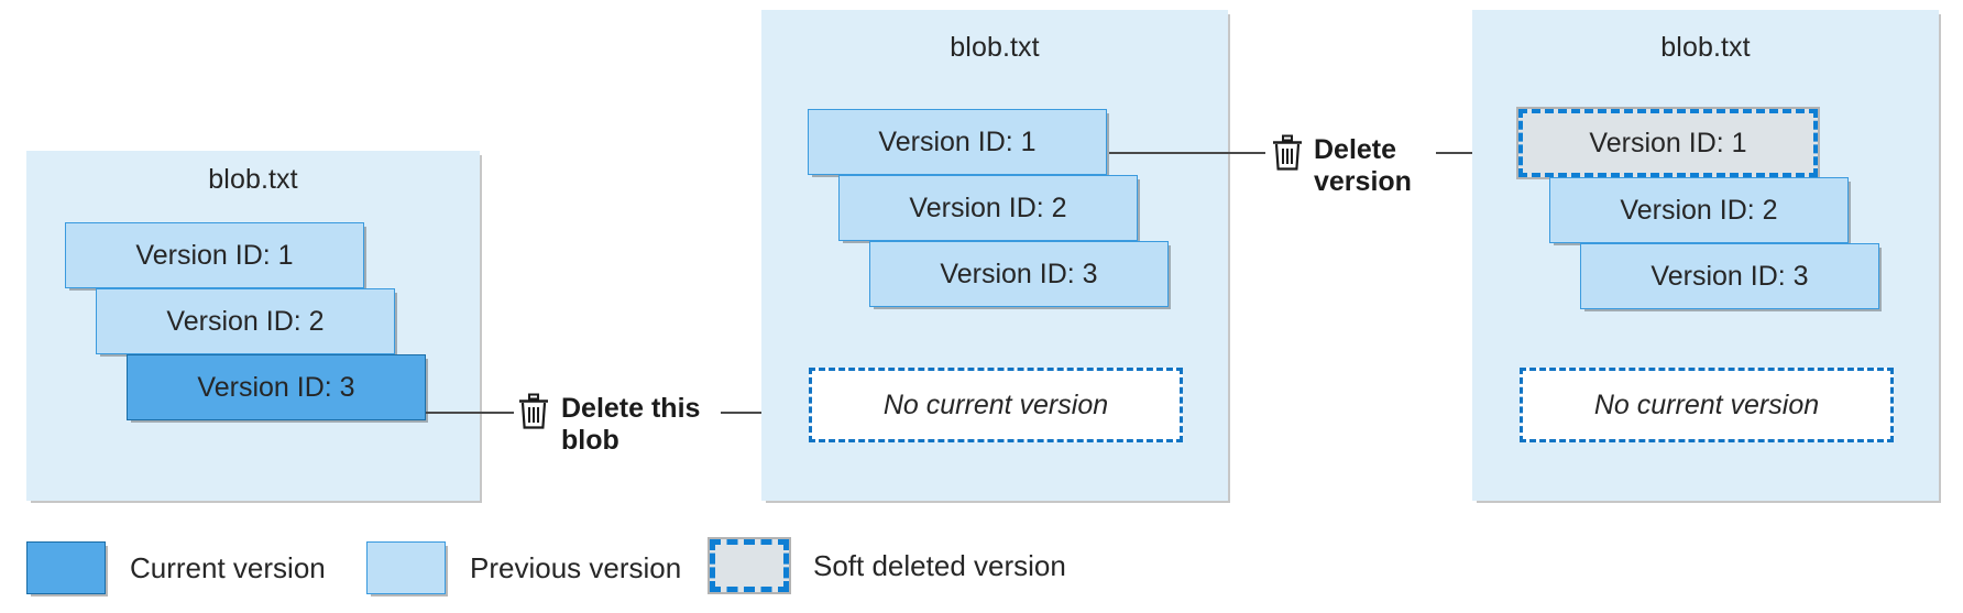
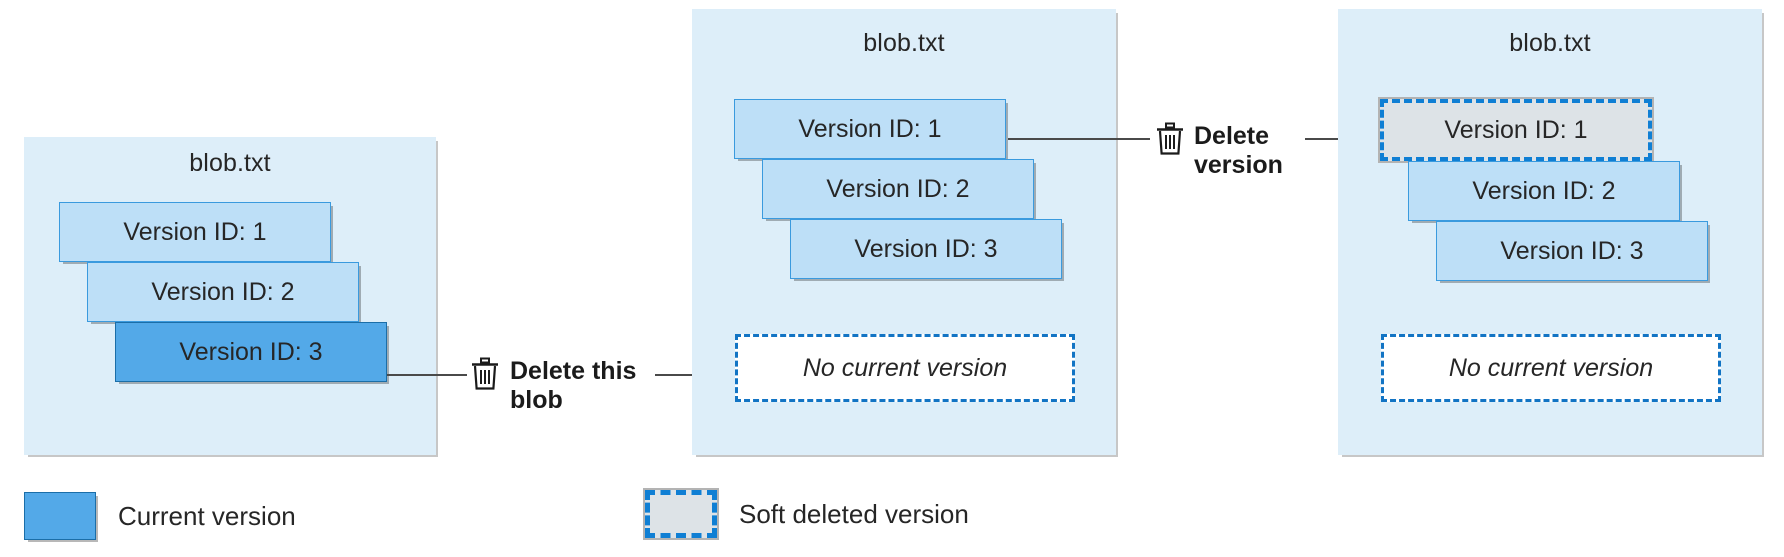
  blob.txt
  Version ID: 1
  Version ID: 2
  Version ID: 3
  Delete this
  blob
  blob.txt
  Version ID: 1
  Version ID: 2
  Version ID: 3
  No current version
  Delete
  version
  blob.txt
  Version ID: 1
  Version ID: 2
  Version ID: 3
  No current version
  Current version
- Previous version
  Soft deleted version
